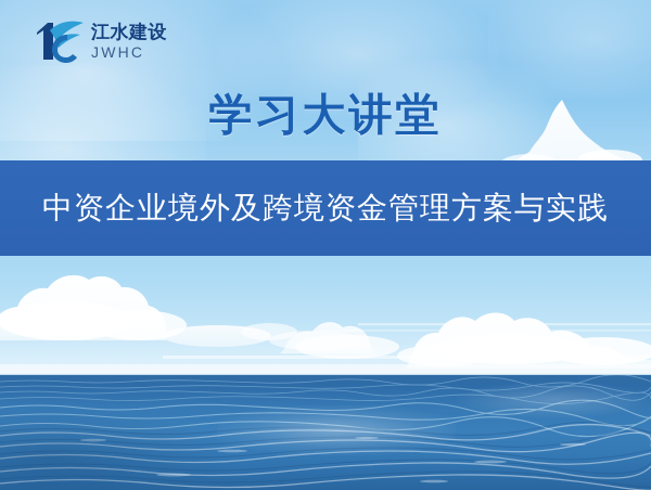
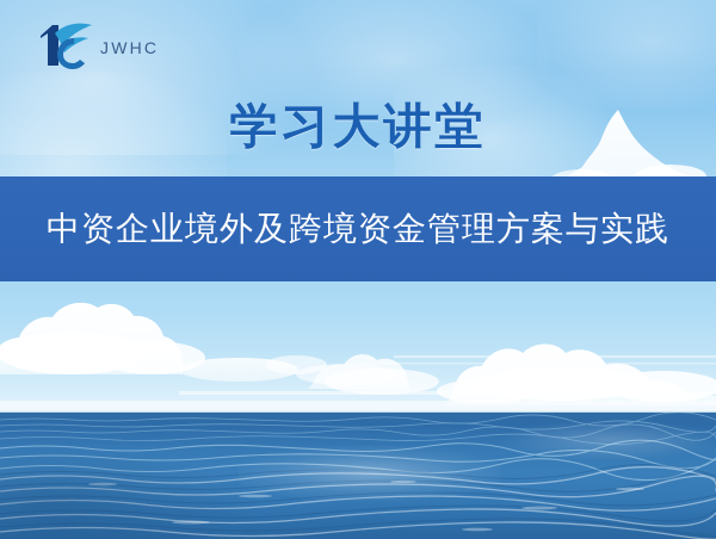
- 江水建设
  JWHC
  学习大讲堂
  中资企业境外及跨境资金管理方案与实践
